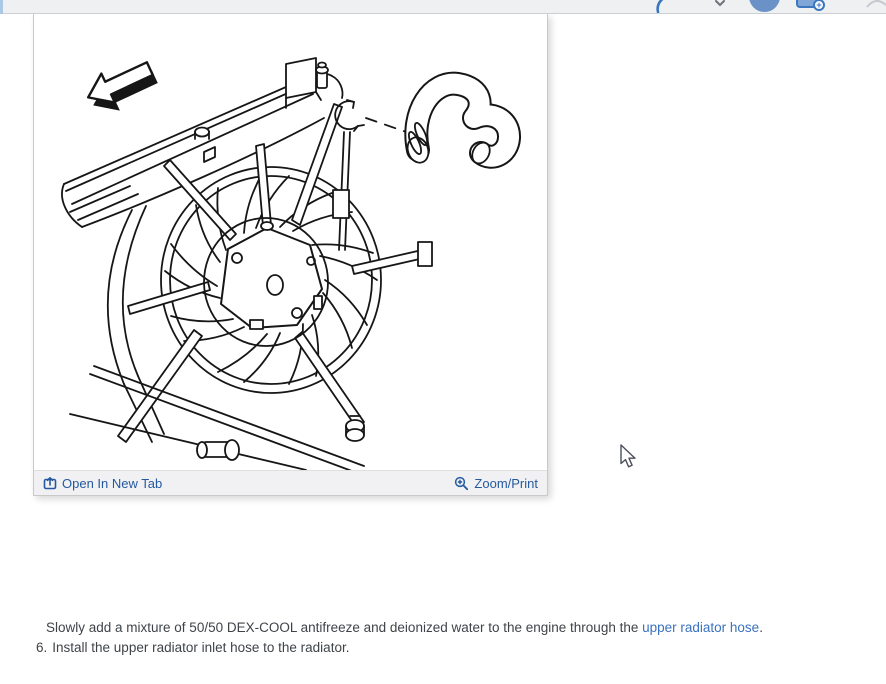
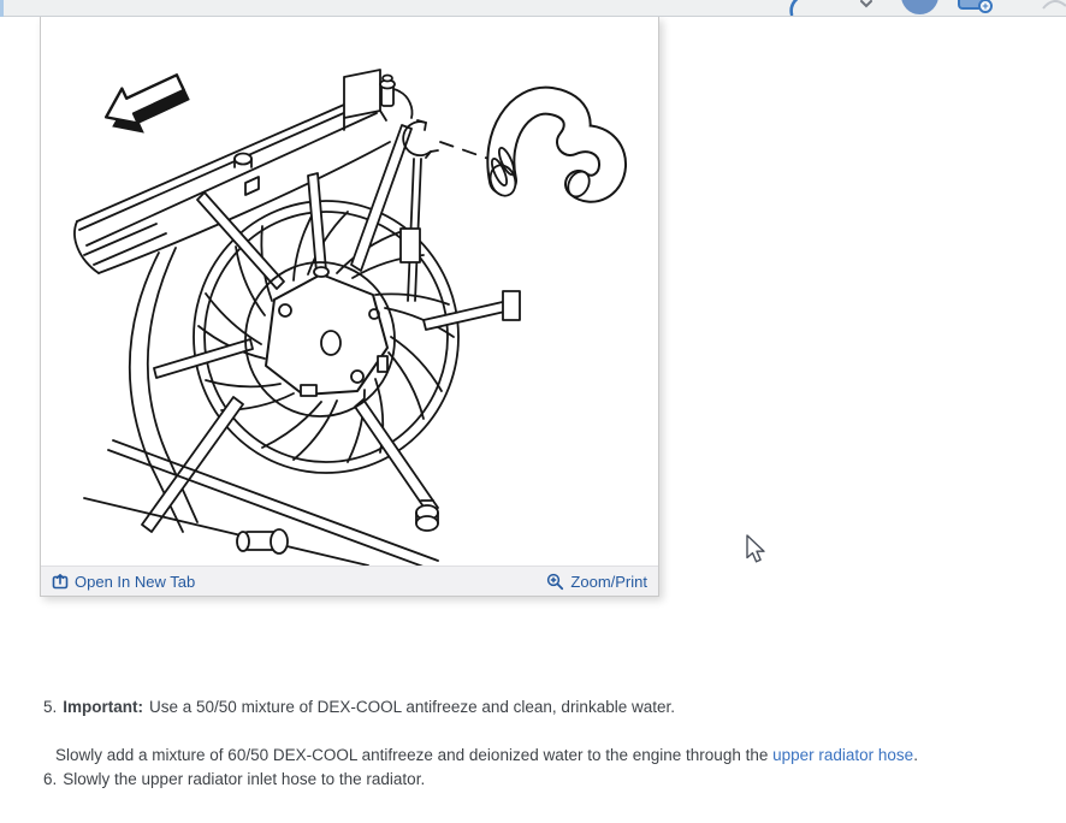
  +
  Open In New Tab
  Zoom/Print
+ 5. Important: Use a 50/50 mixture of DEX-COOL antifreeze and clean, drinkable water.
- Slowly add a mixture of 50/50 DEX-COOL antifreeze and deionized water to the engine through the upper radiator hose.
+ Slowly add a mixture of 60/50 DEX-COOL antifreeze and deionized water to the engine through the upper radiator hose.
- 6. Install the upper radiator inlet hose to the radiator.
+ 6. Slowly the upper radiator inlet hose to the radiator.
